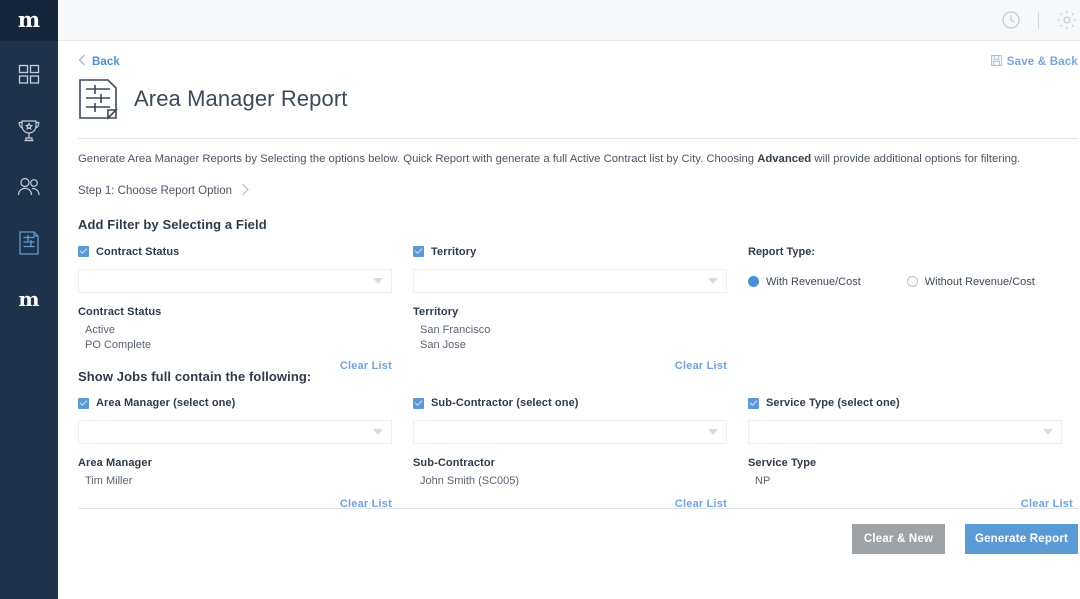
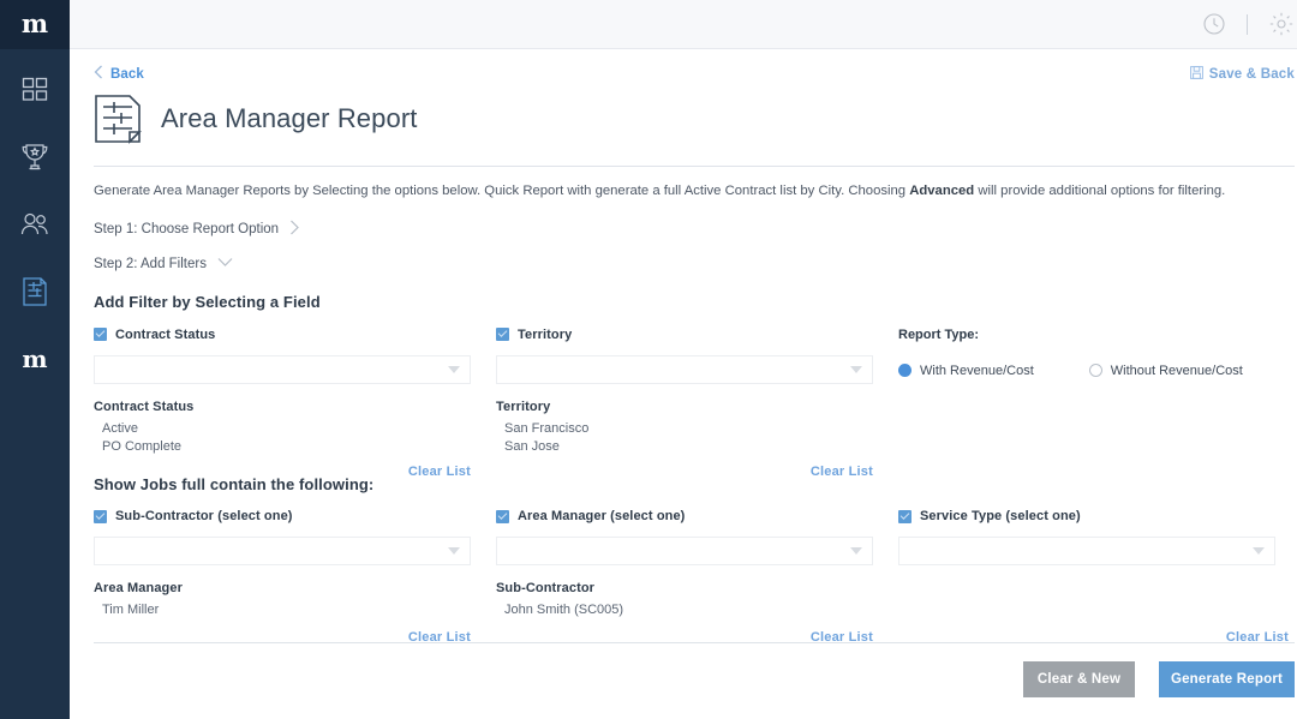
  m
  m
  Back
  Save & Back
  Area Manager Report
  Generate Area Manager Reports by Selecting the options below. Quick Report with generate a full Active Contract list by City. Choosing Advanced will provide additional options for filtering.
  Step 1: Choose Report Option
+ Step 2: Add Filters
  Add Filter by Selecting a Field
  Contract Status
  Contract Status
  Active
  PO Complete
  Clear List
  Territory
  Territory
  San Francisco
  San Jose
  Clear List
  Report Type:
  With Revenue/Cost
  Without Revenue/Cost
  Show Jobs full contain the following:
- Area Manager (select one)
+ Sub-Contractor (select one)
  Area Manager
  Tim Miller
  Clear List
- Sub-Contractor (select one)
+ Area Manager (select one)
  Sub-Contractor
  John Smith (SC005)
  Clear List
  Service Type (select one)
- Service Type
- NP
  Clear List
  Clear & New
  Generate Report
